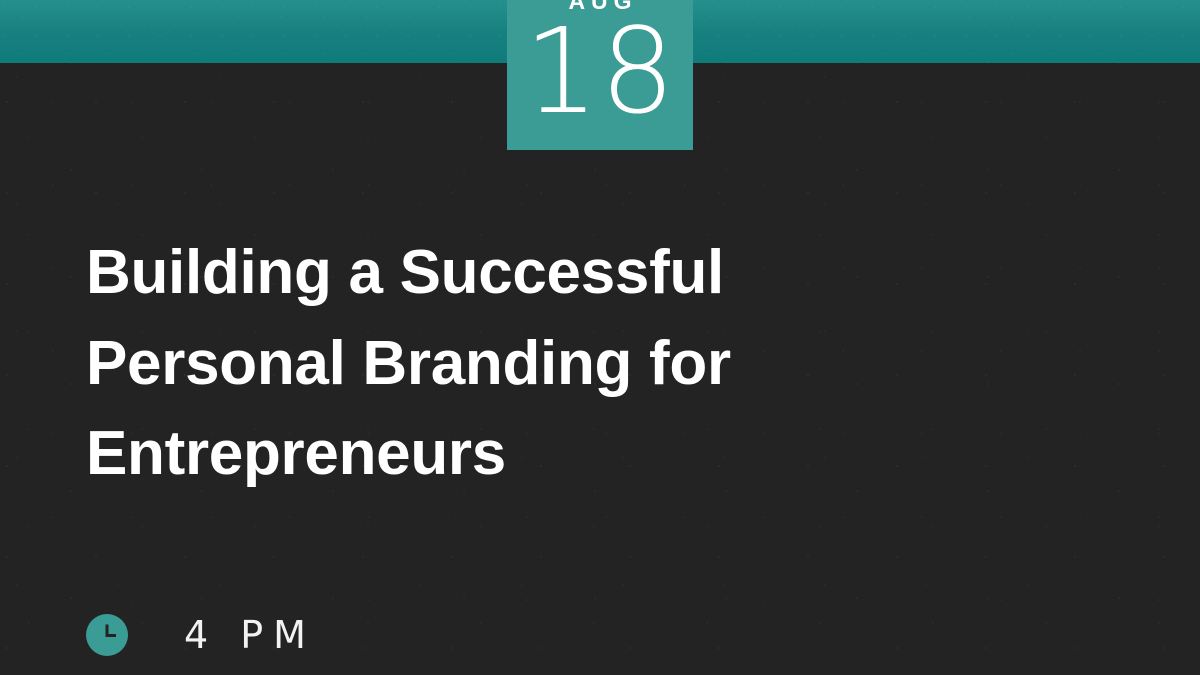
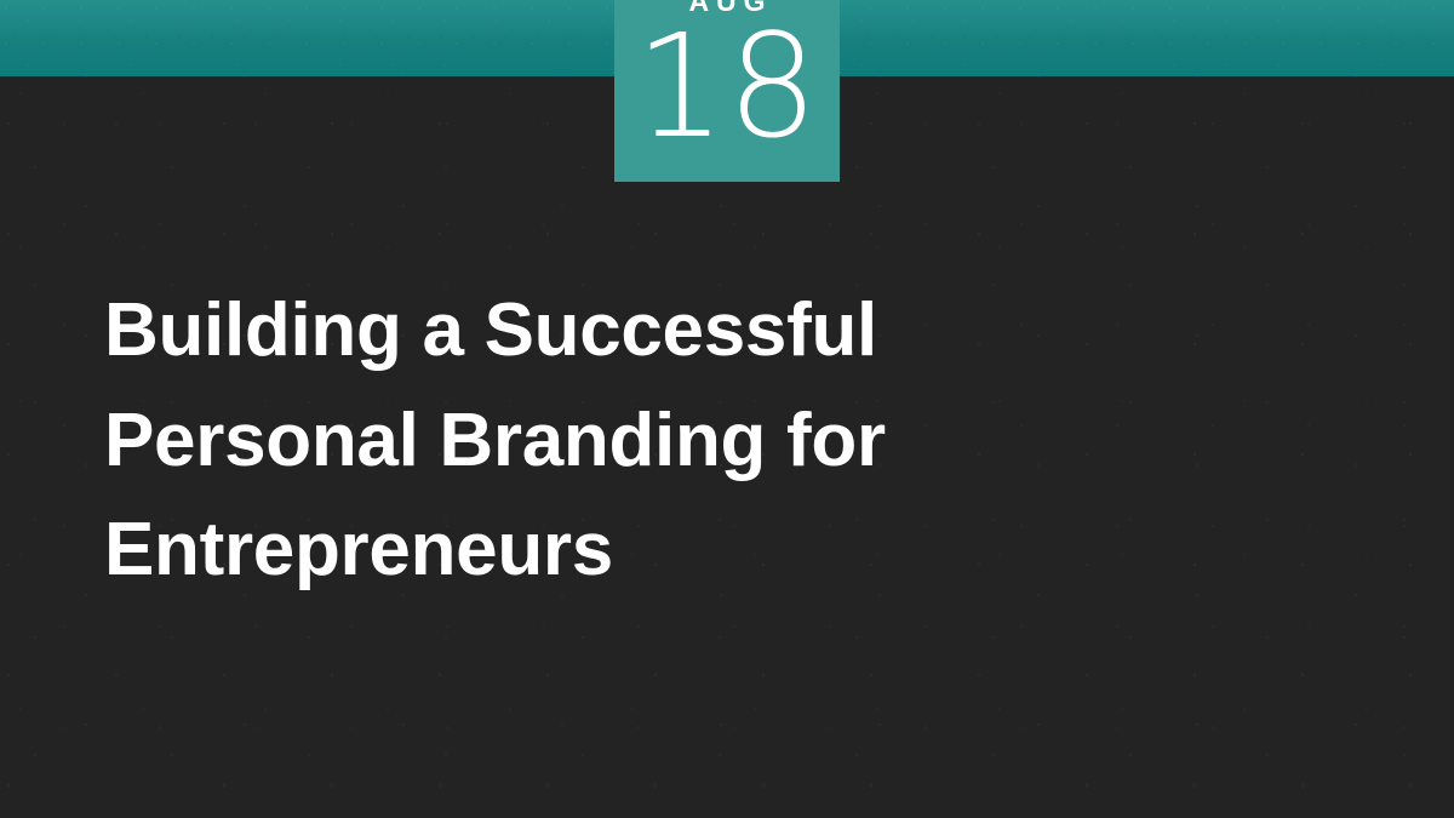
  AUG
  18
  Building a Successful
  Personal Branding for
  Entrepreneurs
- 4 PM
